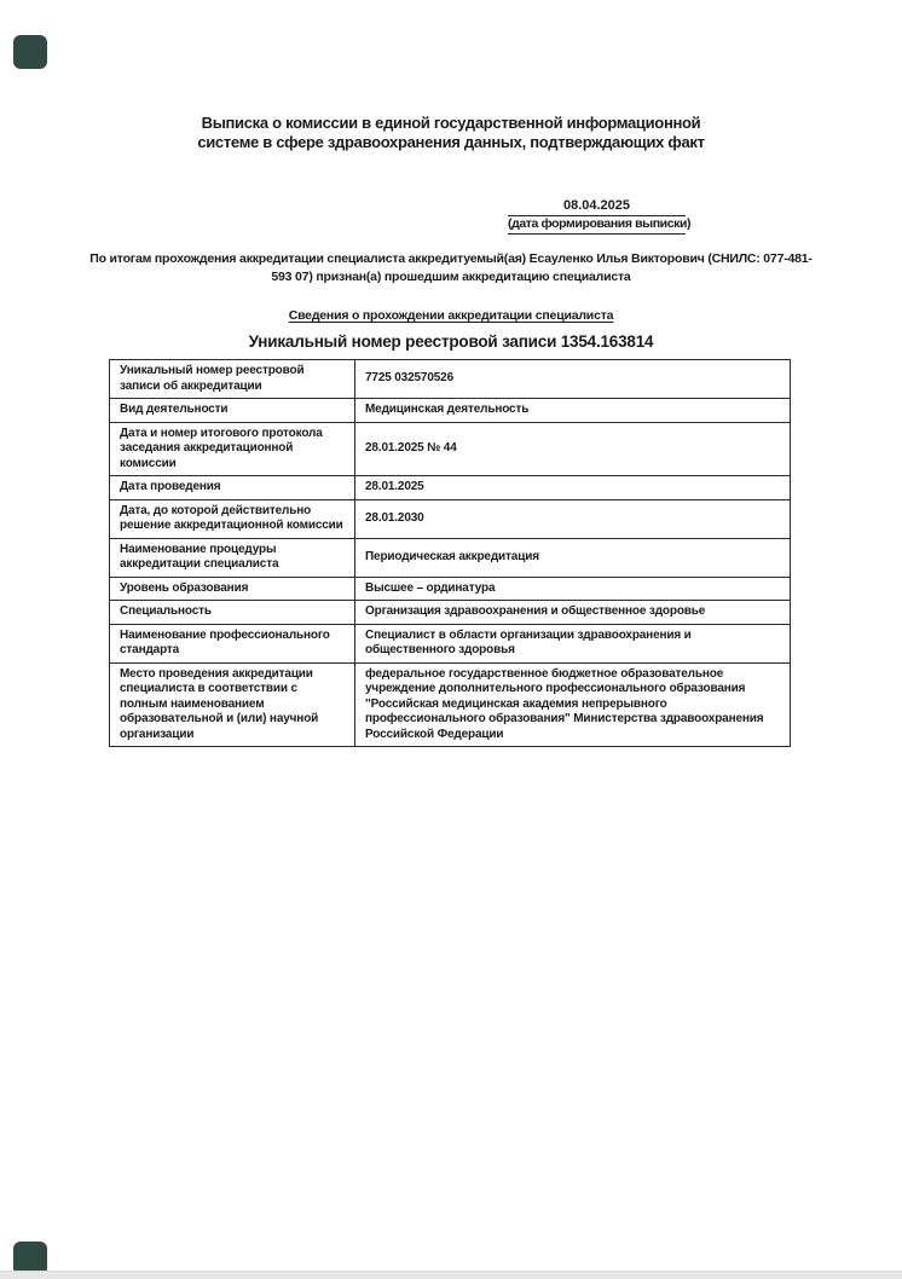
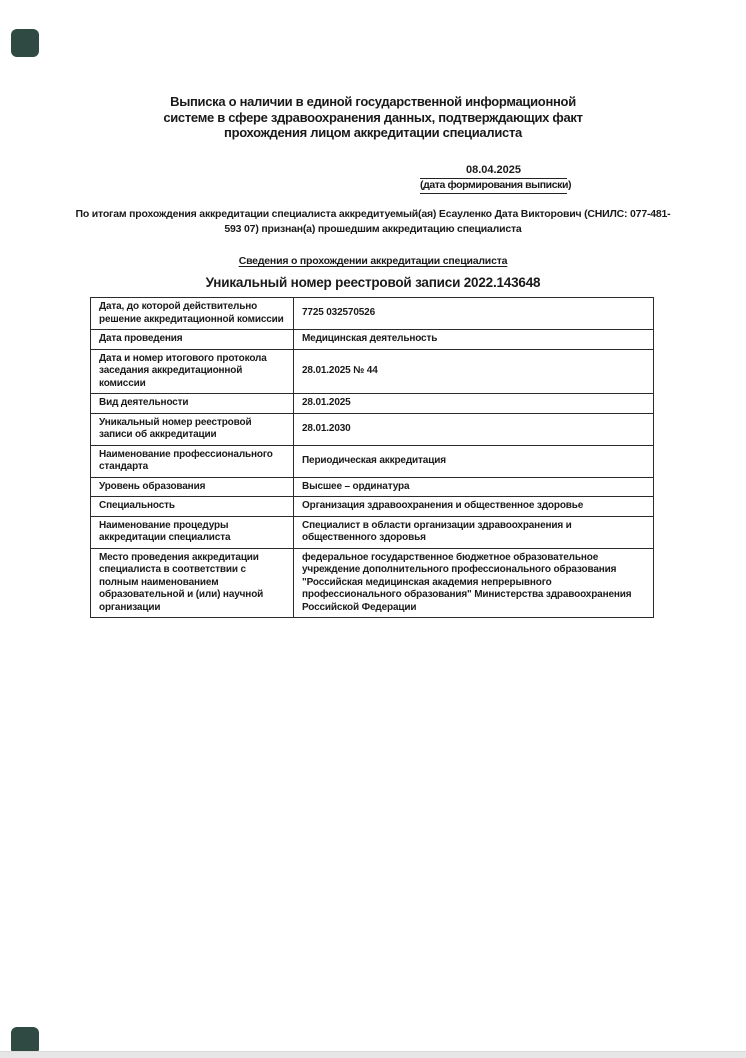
- Выписка о комиссии в единой государственной информационной
+ Выписка о наличии в единой государственной информационной
  системе в сфере здравоохранения данных, подтверждающих факт
+ прохождения лицом аккредитации специалиста
  08.04.2025
  (дата формирования выписки)
- По итогам прохождения аккредитации специалиста аккредитуемый(ая) Есауленко Илья Викторович (СНИЛС: 077-481-
+ По итогам прохождения аккредитации специалиста аккредитуемый(ая) Есауленко Дата Викторович (СНИЛС: 077-481-
  593 07) признан(а) прошедшим аккредитацию специалиста
  Сведения о прохождении аккредитации специалиста
- Уникальный номер реестровой записи 1354.163814
+ Уникальный номер реестровой записи 2022.143648
- Уникальный номер реестровой записи об аккредитации	7725 032570526
+ Дата, до которой действительно решение аккредитационной комиссии	7725 032570526
- Вид деятельности	Медицинская деятельность
+ Дата проведения	Медицинская деятельность
  Дата и номер итогового протокола заседания аккредитационной комиссии	28.01.2025 № 44
- Дата проведения	28.01.2025
+ Вид деятельности	28.01.2025
- Дата, до которой действительно решение аккредитационной комиссии	28.01.2030
+ Уникальный номер реестровой записи об аккредитации	28.01.2030
- Наименование процедуры аккредитации специалиста	Периодическая аккредитация
+ Наименование профессионального стандарта	Периодическая аккредитация
  Уровень образования	Высшее – ординатура
  Специальность	Организация здравоохранения и общественное здоровье
- Наименование профессионального стандарта	Специалист в области организации здравоохранения и общественного здоровья
+ Наименование процедуры аккредитации специалиста	Специалист в области организации здравоохранения и общественного здоровья
  Место проведения аккредитации специалиста в соответствии с полным наименованием образовательной и (или) научной организации	федеральное государственное бюджетное образовательное учреждение дополнительного профессионального образования "Российская медицинская академия непрерывного профессионального образования" Министерства здравоохранения Российской Федерации
